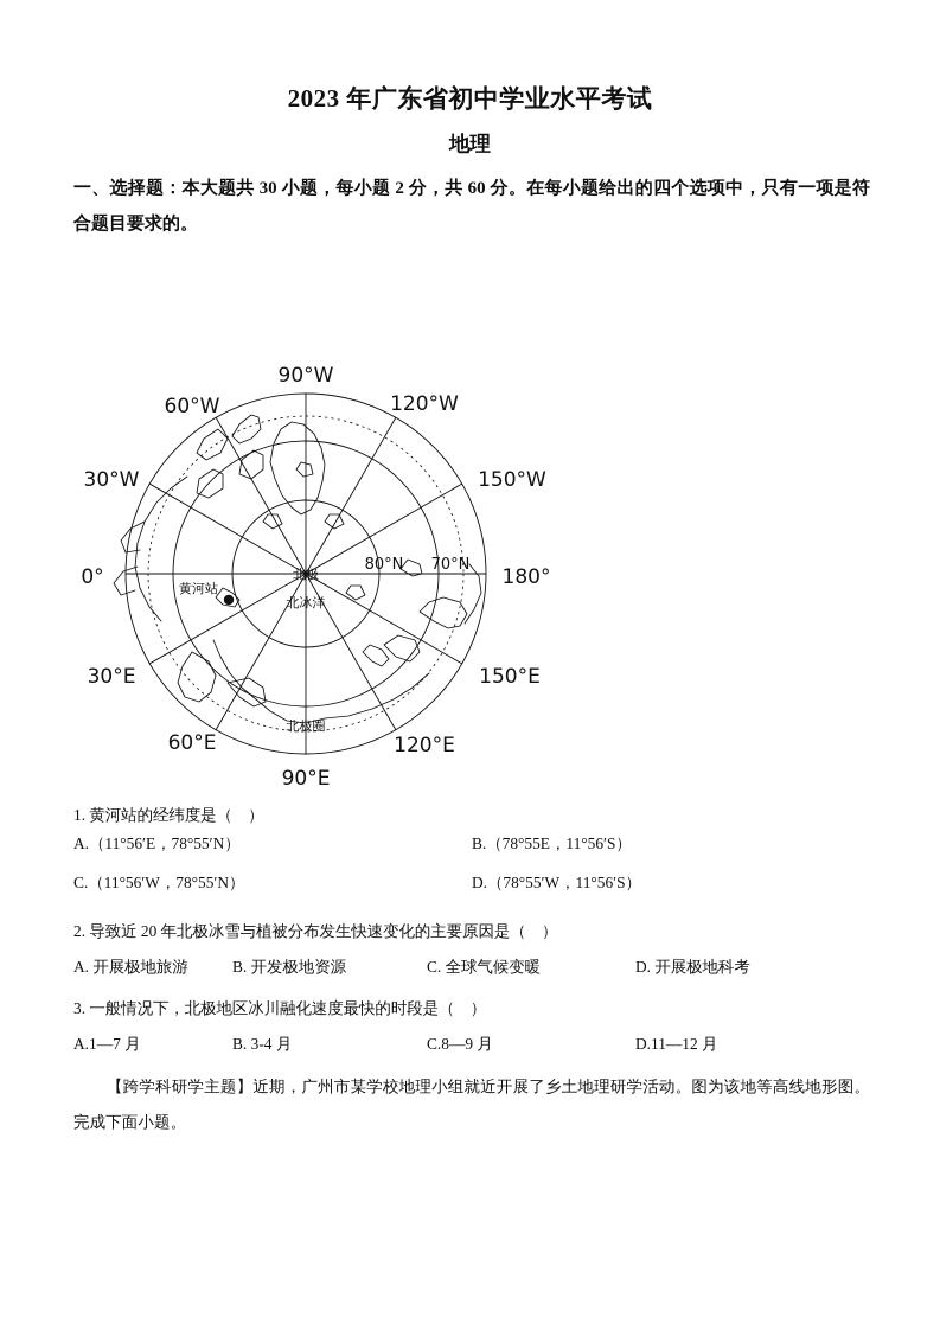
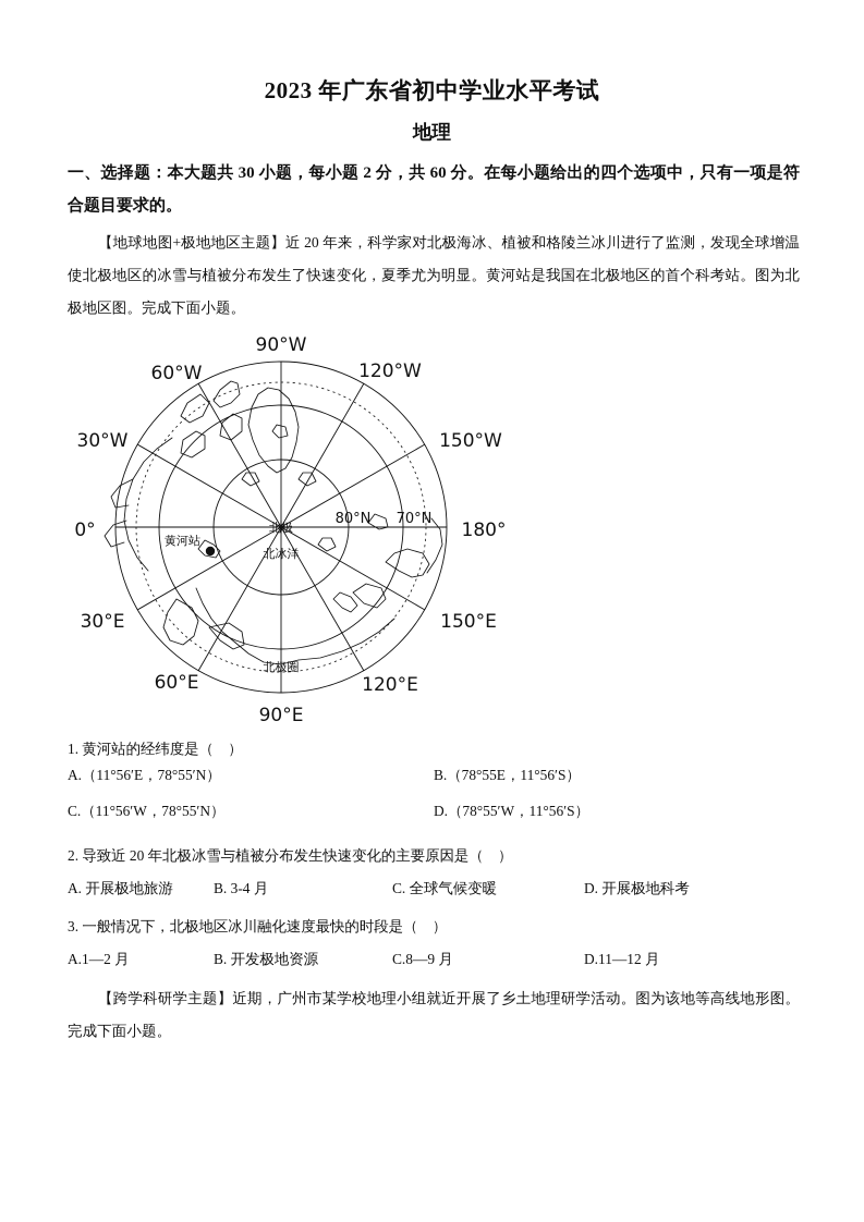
  2023 年广东省初中学业水平考试
  地理
  一、选择题：本大题共 30 小题，每小题 2 分，共 60 分。在每小题给出的四个选项中，只有一项是符合题目要求的。
+ 【地球地图+极地地区主题】近 20 年来，科学家对北极海冰、植被和格陵兰冰川进行了监测，发现全球增温使北极地区的冰雪与植被分布发生了快速变化，夏季尤为明显。黄河站是我国在北极地区的首个科考站。图为北极地区图。完成下面小题。
  90°W
  60°W
  30°W
  0°
  30°E
  60°E
  90°E
  120°E
  150°E
  180°
  150°W
  120°W
  80°N
  70°N
  北极
  北冰洋
  黄河站
  北极圈
  1. 黄河站的经纬度是（ ）
  A.（11°56′E，78°55′N）
  B.（78°55E，11°56′S）
  C.（11°56′W，78°55′N）
  D.（78°55′W，11°56′S）
  2. 导致近 20 年北极冰雪与植被分布发生快速变化的主要原因是（ ）
  A. 开展极地旅游
- B. 开发极地资源
+ B. 3-4 月
  C. 全球气候变暖
  D. 开展极地科考
  3. 一般情况下，北极地区冰川融化速度最快的时段是（ ）
- A.1—7 月
+ A.1—2 月
- B. 3-4 月
+ B. 开发极地资源
  C.8—9 月
  D.11—12 月
  【跨学科研学主题】近期，广州市某学校地理小组就近开展了乡土地理研学活动。图为该地等高线地形图。完成下面小题。
